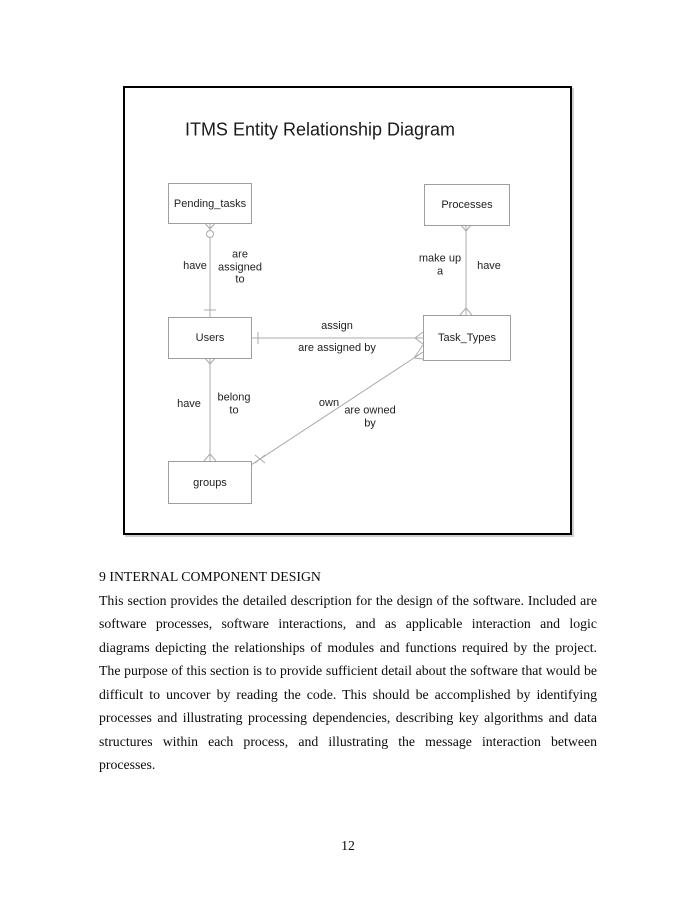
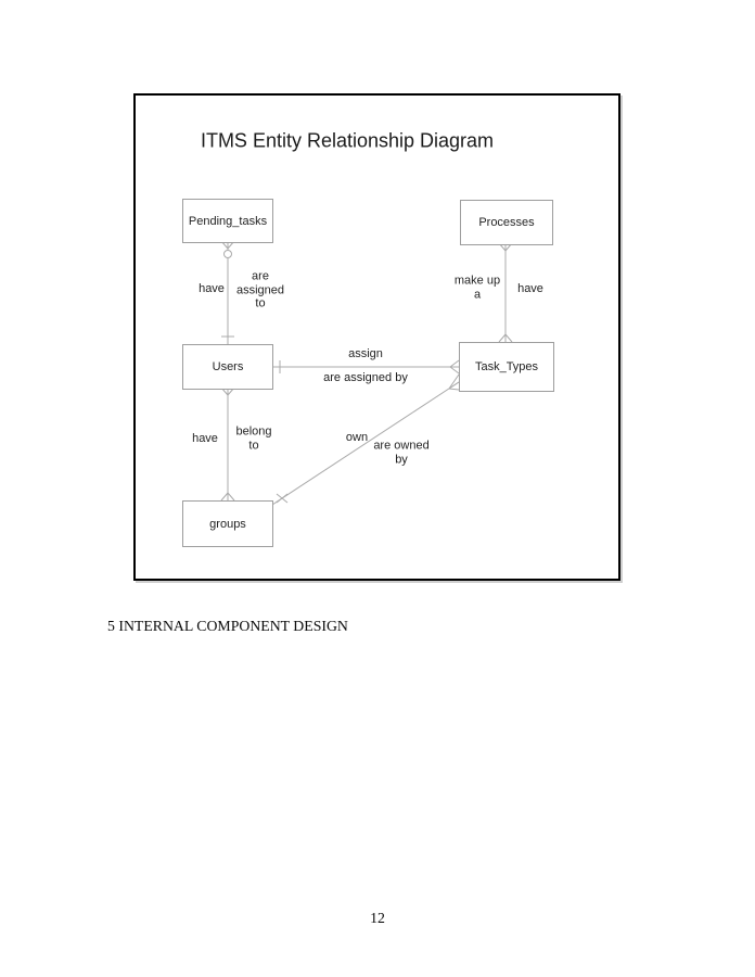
  ITMS Entity Relationship Diagram
  Pending_tasks
  Processes
  Users
  Task_Types
  groups
  have
  are assigned to
  make up a
  have
  assign
  are assigned by
  have
  belong to
  own
  are owned by
- 9 INTERNAL COMPONENT DESIGN
+ 5 INTERNAL COMPONENT DESIGN
- This section provides the detailed description for the design of the software. Included are software processes, software interactions, and as applicable interaction and logic diagrams depicting the relationships of modules and functions required by the project. The purpose of this section is to provide sufficient detail about the software that would be difficult to uncover by reading the code. This should be accomplished by identifying processes and illustrating processing dependencies, describing key algorithms and data structures within each process, and illustrating the message interaction between processes.
  12
